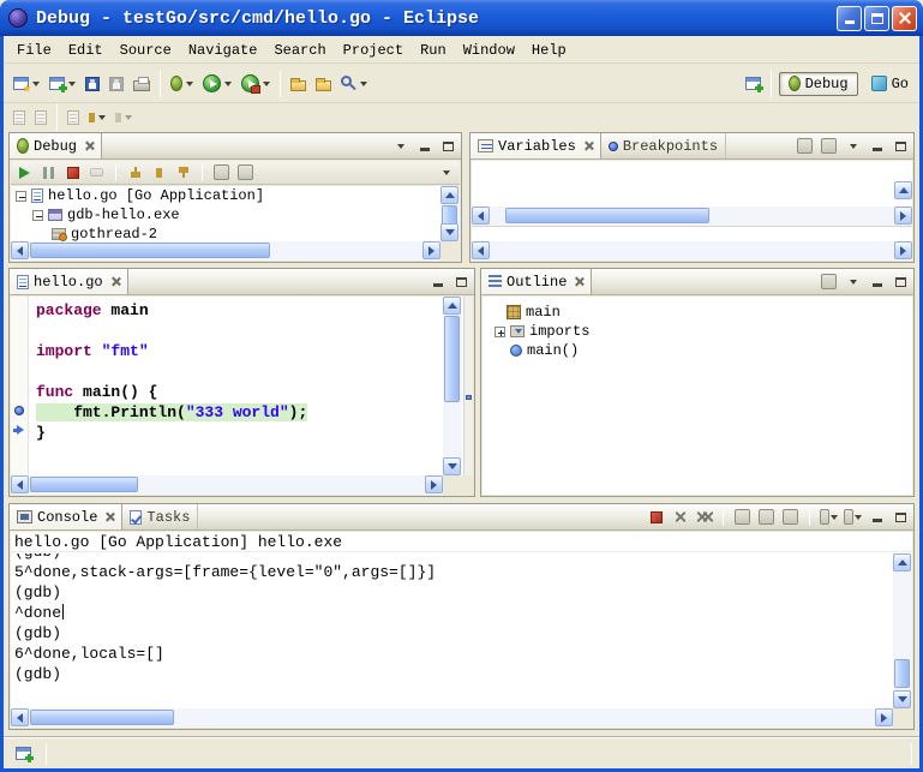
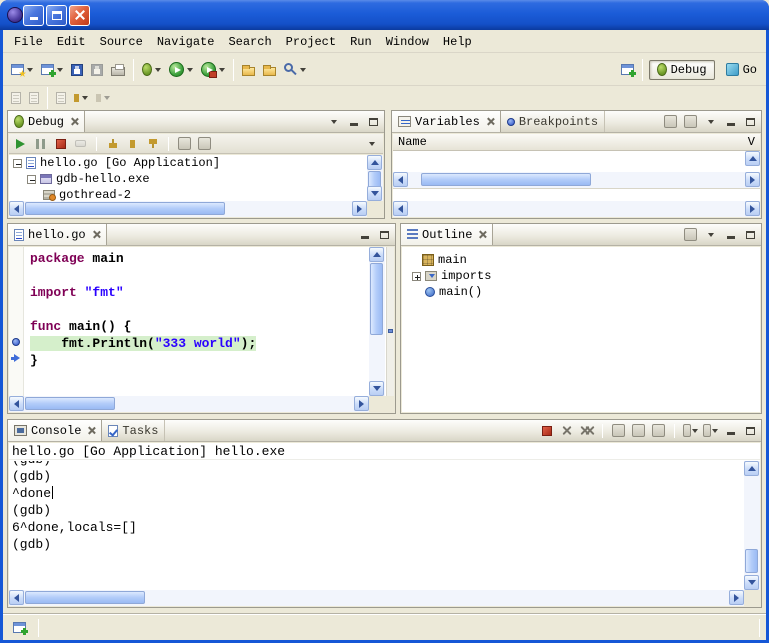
- Debug - testGo/src/cmd/hello.go - Eclipse
  File
  Edit
  Source
  Navigate
  Search
  Project
  Run
  Window
  Help
  Debug
  Go
  Debug
  hello.go [Go Application]
  gdb-hello.exe
  gothread-2
  Variables
  Breakpoints
+ Name
+ V
  hello.go
  package main
  import "fmt"
  func main() {
  fmt.Println("333 world");
  }
  Outline
  main
  imports
  main()
  Console
  Tasks
  hello.go [Go Application] hello.exe
- 5^done,stack-args=[frame={level="0",args=[]}]
  (gdb)
  ^done
  (gdb)
  6^done,locals=[]
  (gdb)
